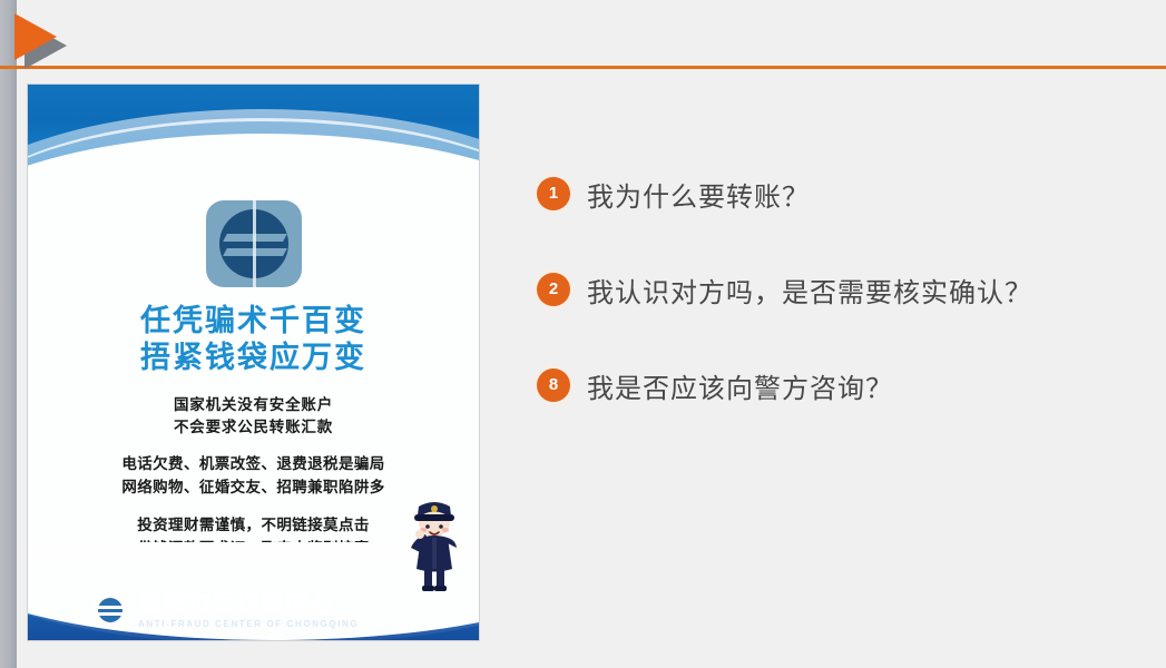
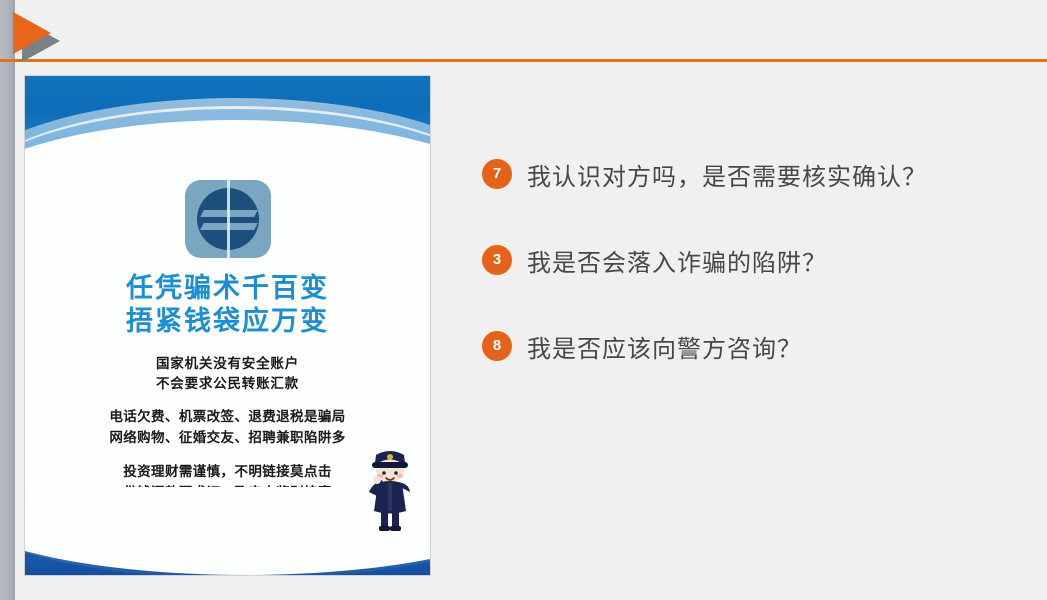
  任凭骗术千百变
  捂紧钱袋应万变
  国家机关没有安全账户
  不会要求公民转账汇款
  电话欠费、机票改签、退费退税是骗局
  网络购物、征婚交友、招聘兼职陷阱多
  投资理财需谨慎，不明链接莫点击
- ANTI-FRAUD CENTER OF CHONGQING
- 1
- 我为什么要转账？
- 2
+ 7
  我认识对方吗，是否需要核实确认？
+ 3
+ 我是否会落入诈骗的陷阱？
  8
  我是否应该向警方咨询？
